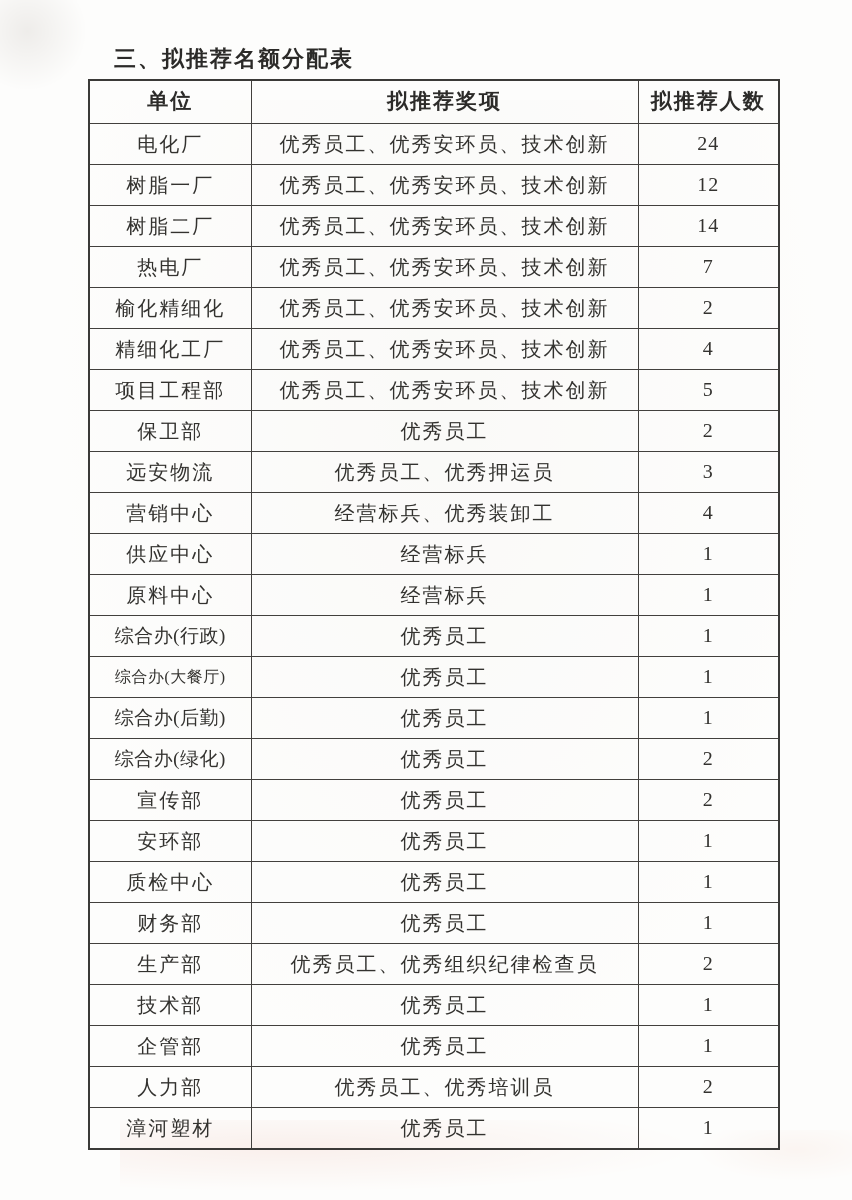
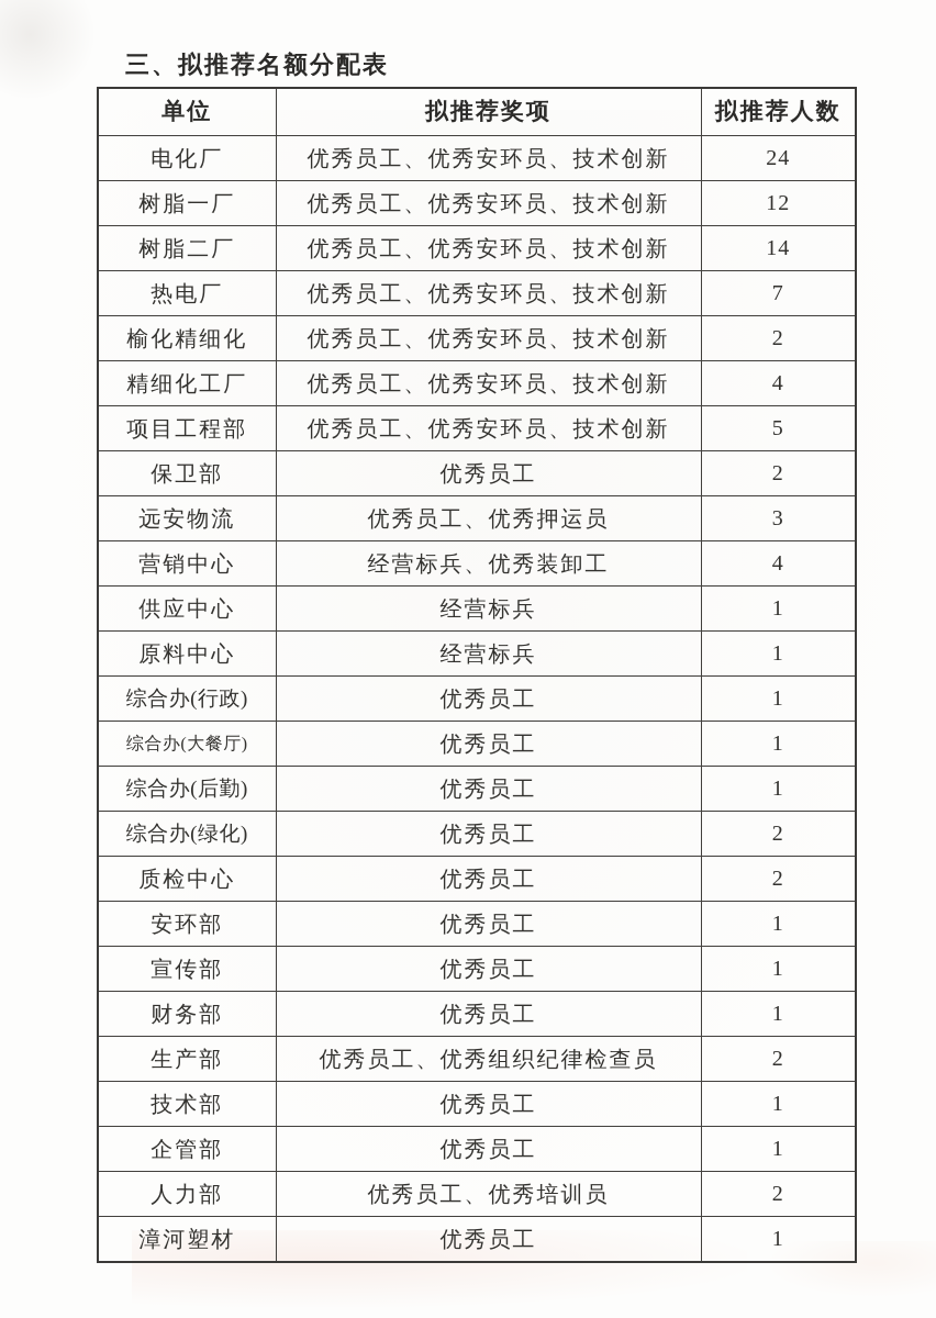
  三、拟推荐名额分配表
  单位	拟推荐奖项	拟推荐人数
  电化厂	优秀员工、优秀安环员、技术创新	24
  树脂一厂	优秀员工、优秀安环员、技术创新	12
  树脂二厂	优秀员工、优秀安环员、技术创新	14
  热电厂	优秀员工、优秀安环员、技术创新	7
  榆化精细化	优秀员工、优秀安环员、技术创新	2
  精细化工厂	优秀员工、优秀安环员、技术创新	4
  项目工程部	优秀员工、优秀安环员、技术创新	5
  保卫部	优秀员工	2
  远安物流	优秀员工、优秀押运员	3
  营销中心	经营标兵、优秀装卸工	4
  供应中心	经营标兵	1
  原料中心	经营标兵	1
  综合办(行政)	优秀员工	1
  综合办(大餐厅)	优秀员工	1
  综合办(后勤)	优秀员工	1
  综合办(绿化)	优秀员工	2
- 宣传部	优秀员工	2
+ 质检中心	优秀员工	2
  安环部	优秀员工	1
- 质检中心	优秀员工	1
+ 宣传部	优秀员工	1
  财务部	优秀员工	1
  生产部	优秀员工、优秀组织纪律检查员	2
  技术部	优秀员工	1
  企管部	优秀员工	1
  人力部	优秀员工、优秀培训员	2
  漳河塑材	优秀员工	1
